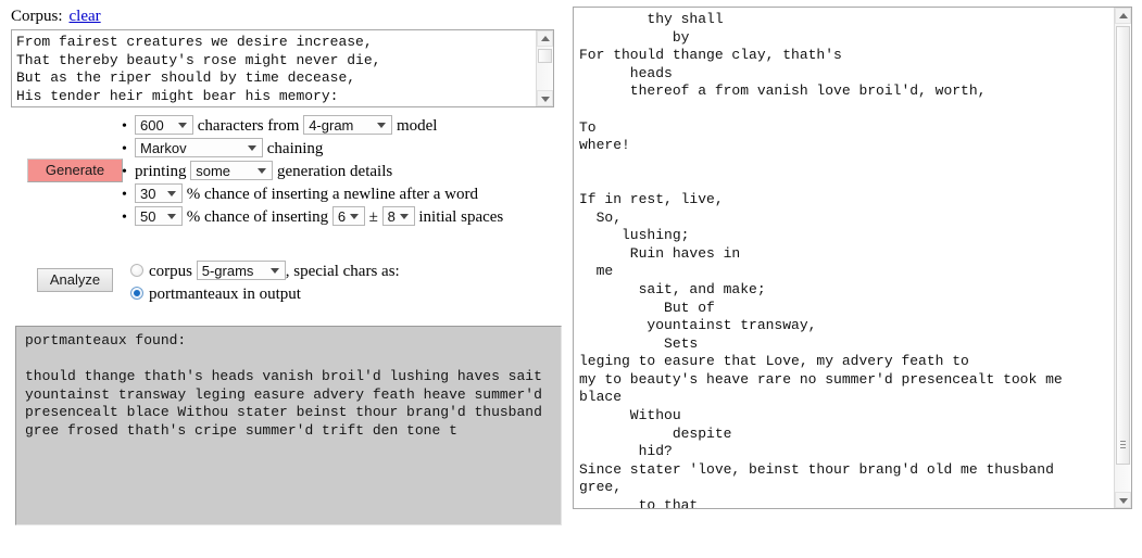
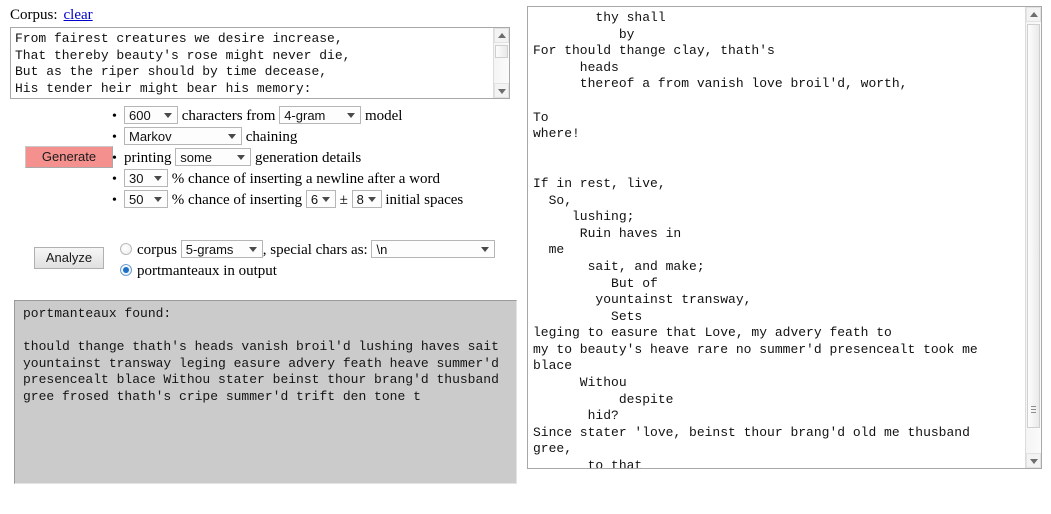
  Corpus: clear
  From fairest creatures we desire increase,
  That thereby beauty's rose might never die,
  But as the riper should by time decease,
  His tender heir might bear his memory:
  Generate
  600
  characters from
  4-gram
  model
  Markov
  chaining
  printing
  some
  generation details
  30
  % chance of inserting a newline after a word
  50
  % chance of inserting
  6
  ±
  8
  initial spaces
  Analyze
  corpus
  5-grams
  , special chars as:
+ \n
  portmanteaux in output
  portmanteaux found:
  thould thange thath's heads vanish broil'd lushing haves sait yountainst transway leging easure advery feath heave summer'd presencealt blace Withou stater beinst thour brang'd thusband gree frosed thath's cripe summer'd trift den tone t
  thy shall
  by
  For thould thange clay, thath's
  heads
  thereof a from vanish love broil'd, worth,
  To
  where!
  If in rest, live,
  So,
  lushing;
  Ruin haves in
  me
  sait, and make;
  But of
  yountainst transway,
  Sets
  leging to easure that Love, my advery feath to
  my to beauty's heave rare no summer'd presencealt took me
  blace
  Withou
  despite
  hid?
  Since stater 'love, beinst thour brang'd old me thusband
  gree,
  to that
